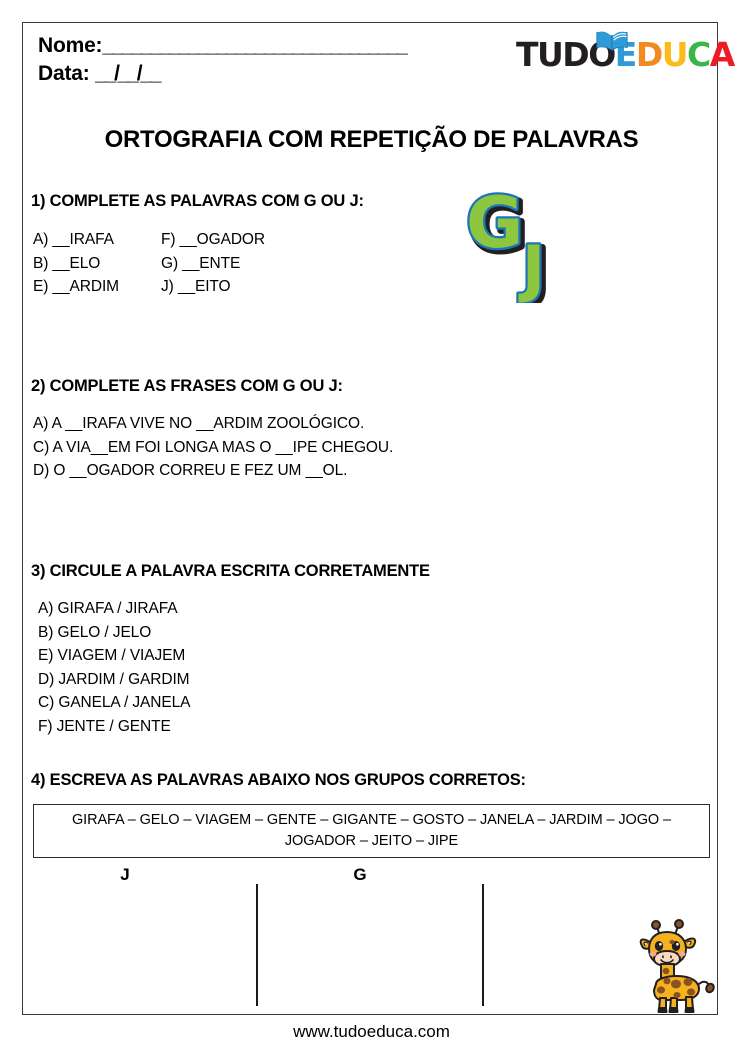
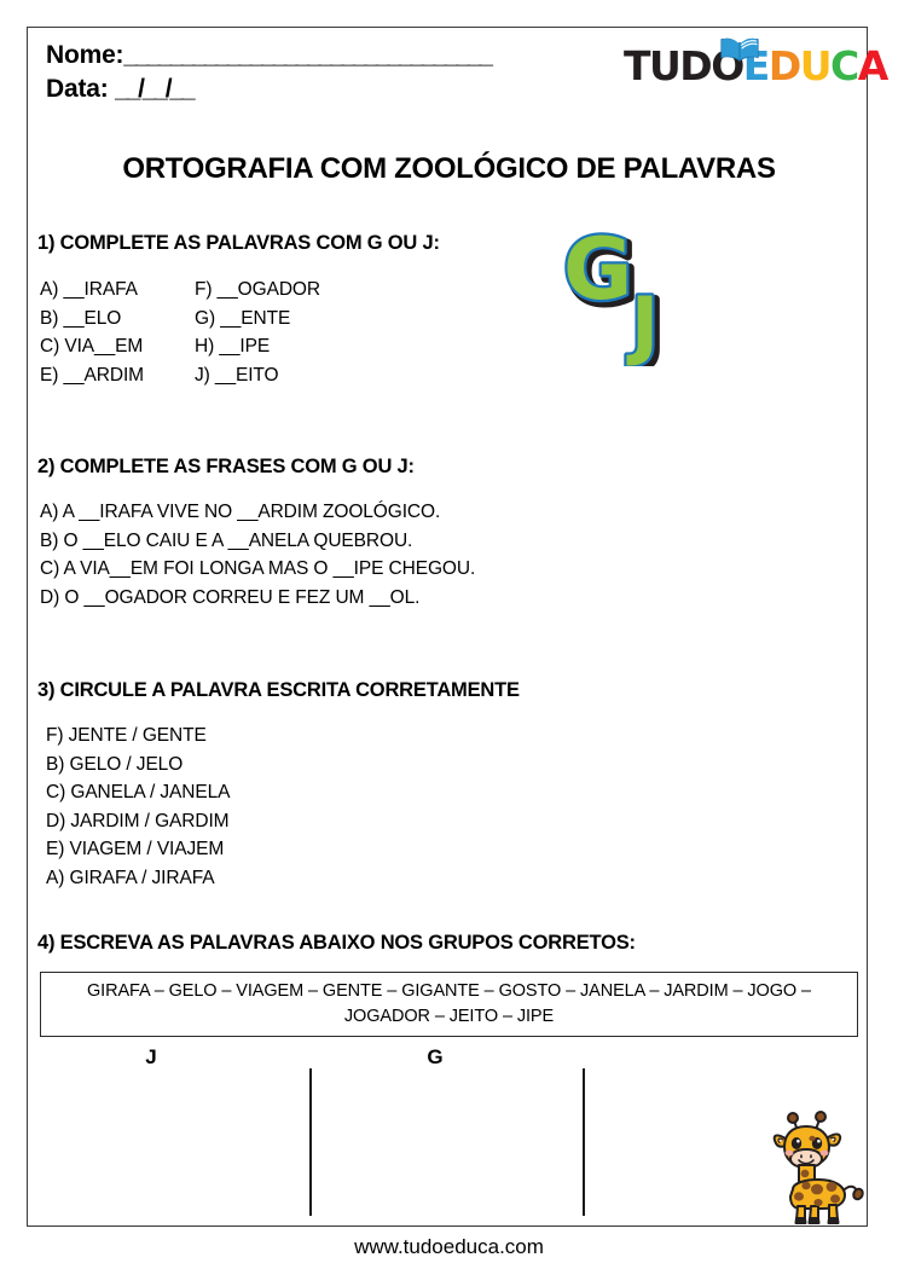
  Nome:________________________________
  Data: __/__/__
  TUDOEDUCA
- ORTOGRAFIA COM REPETIÇÃO DE PALAVRAS
+ ORTOGRAFIA COM ZOOLÓGICO DE PALAVRAS
  1) COMPLETE AS PALAVRAS COM G OU J:
  A) __IRAFA
  F) __OGADOR
  B) __ELO
  G) __ENTE
+ C) VIA__EM
+ H) __IPE
  E) __ARDIM
  J) __EITO
  G
  J
  2) COMPLETE AS FRASES COM G OU J:
  A) A __IRAFA VIVE NO __ARDIM ZOOLÓGICO.
+ B) O __ELO CAIU E A __ANELA QUEBROU.
  C) A VIA__EM FOI LONGA MAS O __IPE CHEGOU.
  D) O __OGADOR CORREU E FEZ UM __OL.
  3) CIRCULE A PALAVRA ESCRITA CORRETAMENTE
- A) GIRAFA / JIRAFA
+ F) JENTE / GENTE
  B) GELO / JELO
- E) VIAGEM / VIAJEM
+ C) GANELA / JANELA
  D) JARDIM / GARDIM
- C) GANELA / JANELA
+ E) VIAGEM / VIAJEM
- F) JENTE / GENTE
+ A) GIRAFA / JIRAFA
  4) ESCREVA AS PALAVRAS ABAIXO NOS GRUPOS CORRETOS:
  GIRAFA – GELO – VIAGEM – GENTE – GIGANTE – GOSTO – JANELA – JARDIM – JOGO – JOGADOR – JEITO – JIPE
  J
  G
  www.tudoeduca.com
